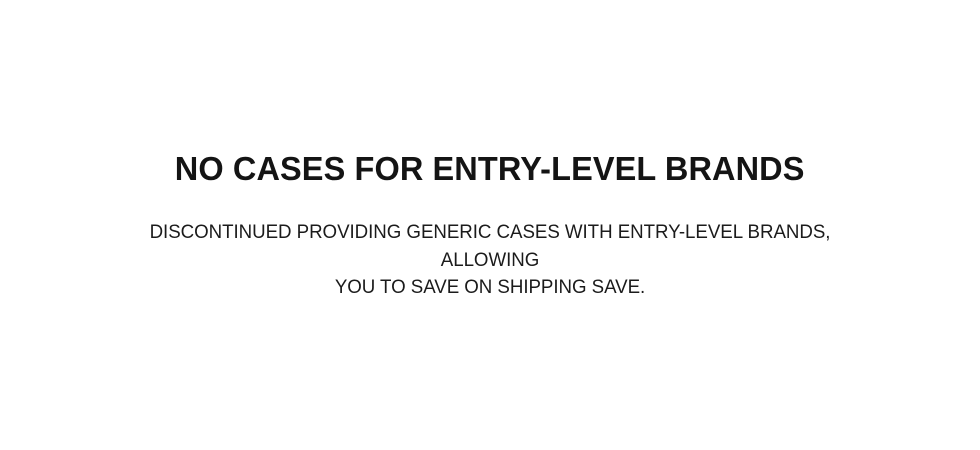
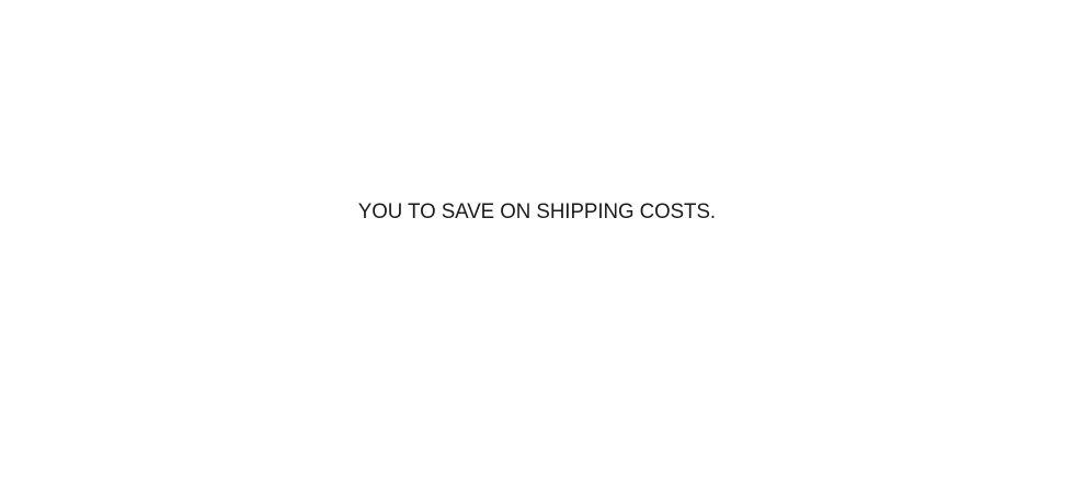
- NO CASES FOR ENTRY-LEVEL BRANDS
- DISCONTINUED PROVIDING GENERIC CASES WITH ENTRY-LEVEL BRANDS, ALLOWING
- YOU TO SAVE ON SHIPPING SAVE.
+ YOU TO SAVE ON SHIPPING COSTS.
